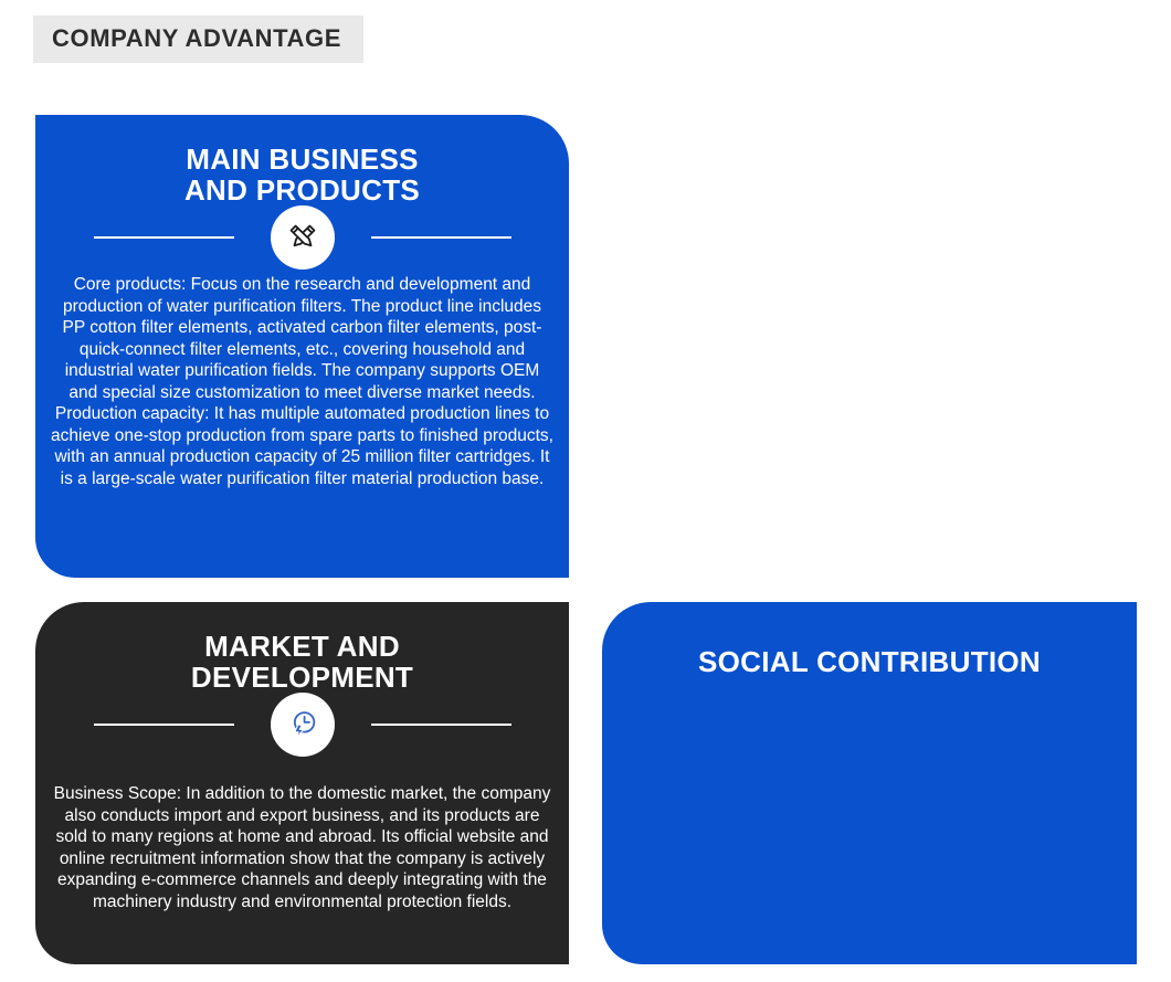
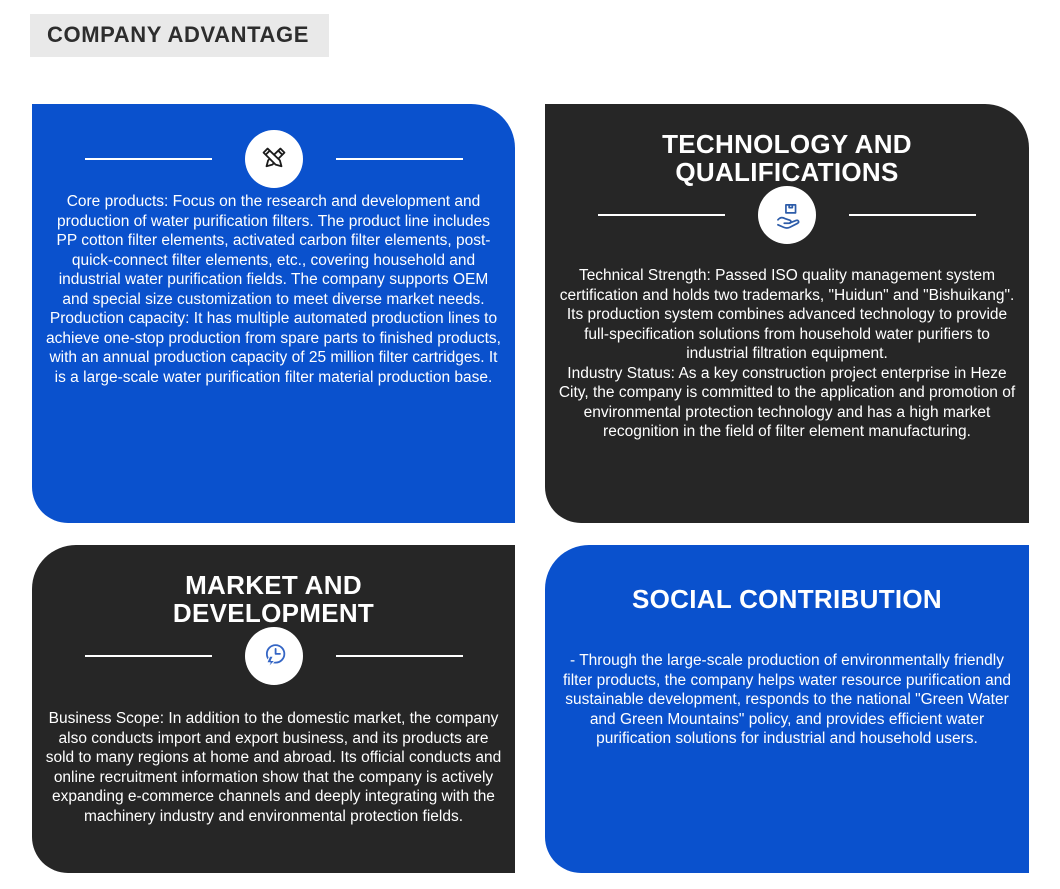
  COMPANY ADVANTAGE
- MAIN BUSINESS
- AND PRODUCTS
  Core products: Focus on the research and development and production of water purification filters. The product line includes PP cotton filter elements, activated carbon filter elements, post-quick-connect filter elements, etc., covering household and industrial water purification fields. The company supports OEM and special size customization to meet diverse market needs.
  Production capacity: It has multiple automated production lines to achieve one-stop production from spare parts to finished products, with an annual production capacity of 25 million filter cartridges. It is a large-scale water purification filter material production base.
+ TECHNOLOGY AND
+ QUALIFICATIONS
+ Technical Strength: Passed ISO quality management system certification and holds two trademarks, "Huidun" and "Bishuikang". Its production system combines advanced technology to provide full-specification solutions from household water purifiers to industrial filtration equipment.
+ Industry Status: As a key construction project enterprise in Heze City, the company is committed to the application and promotion of environmental protection technology and has a high market recognition in the field of filter element manufacturing.
  MARKET AND
  DEVELOPMENT
- Business Scope: In addition to the domestic market, the company also conducts import and export business, and its products are sold to many regions at home and abroad. Its official website and online recruitment information show that the company is actively expanding e-commerce channels and deeply integrating with the machinery industry and environmental protection fields.
+ Business Scope: In addition to the domestic market, the company also conducts import and export business, and its products are sold to many regions at home and abroad. Its official conducts and online recruitment information show that the company is actively expanding e-commerce channels and deeply integrating with the machinery industry and environmental protection fields.
  SOCIAL CONTRIBUTION
+ - Through the large-scale production of environmentally friendly filter products, the company helps water resource purification and sustainable development, responds to the national "Green Water and Green Mountains" policy, and provides efficient water purification solutions for industrial and household users.
